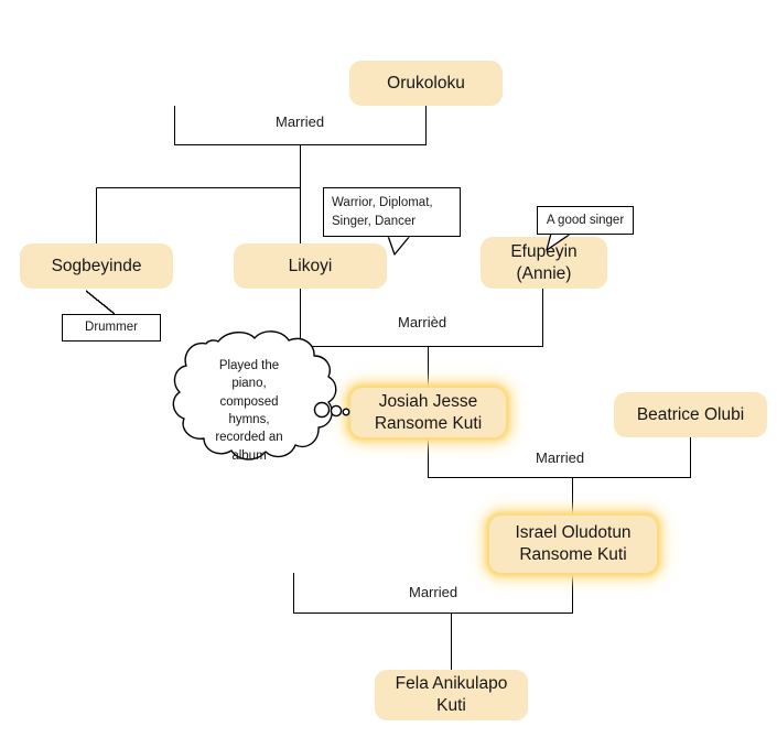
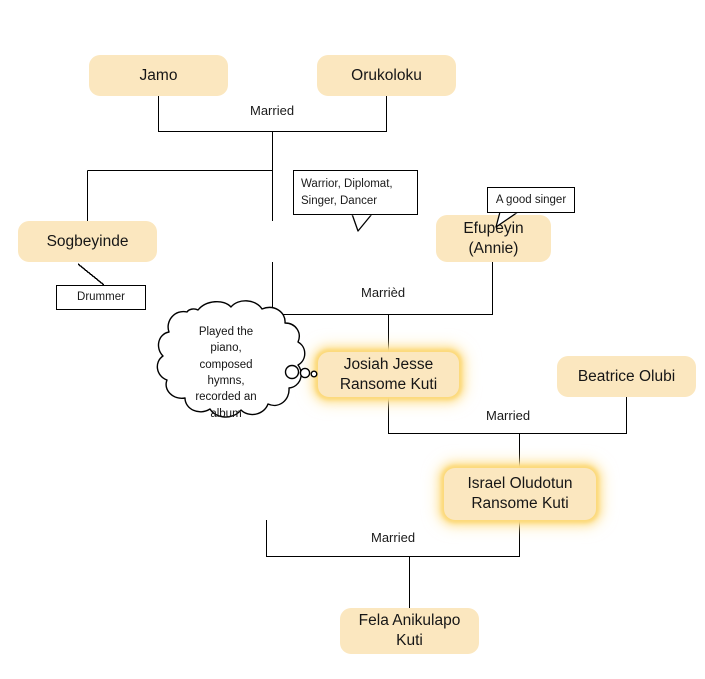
+ Jamo
  Orukoloku
  Sogbeyinde
- Likoyi
  Efupeyin
  (Annie)
  Josiah Jesse
  Ransome Kuti
  Beatrice Olubi
  Israel Oludotun
  Ransome Kuti
  Fela Anikulapo
  Kuti
  Married
  Marrièd
  Married
  Married
  Warrior, Diplomat,
  Singer, Dancer
  A good singer
  Drummer
  Played the
  piano,
  composed
  hymns,
  recorded an
  album
